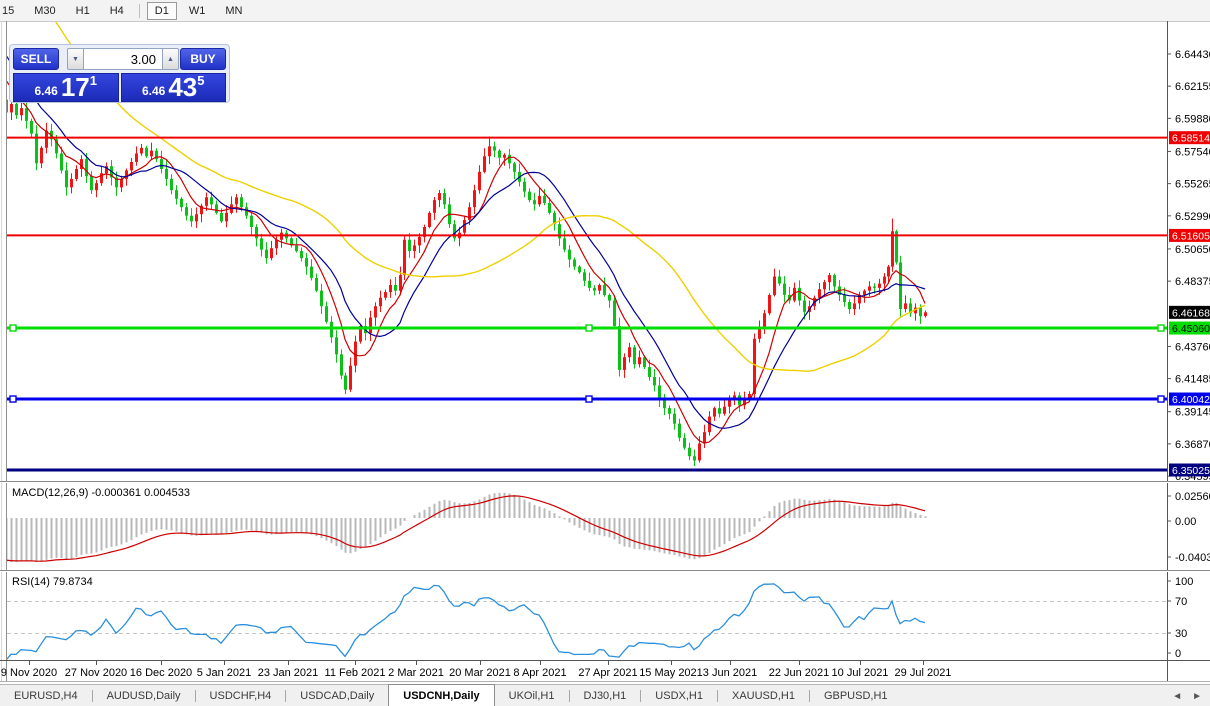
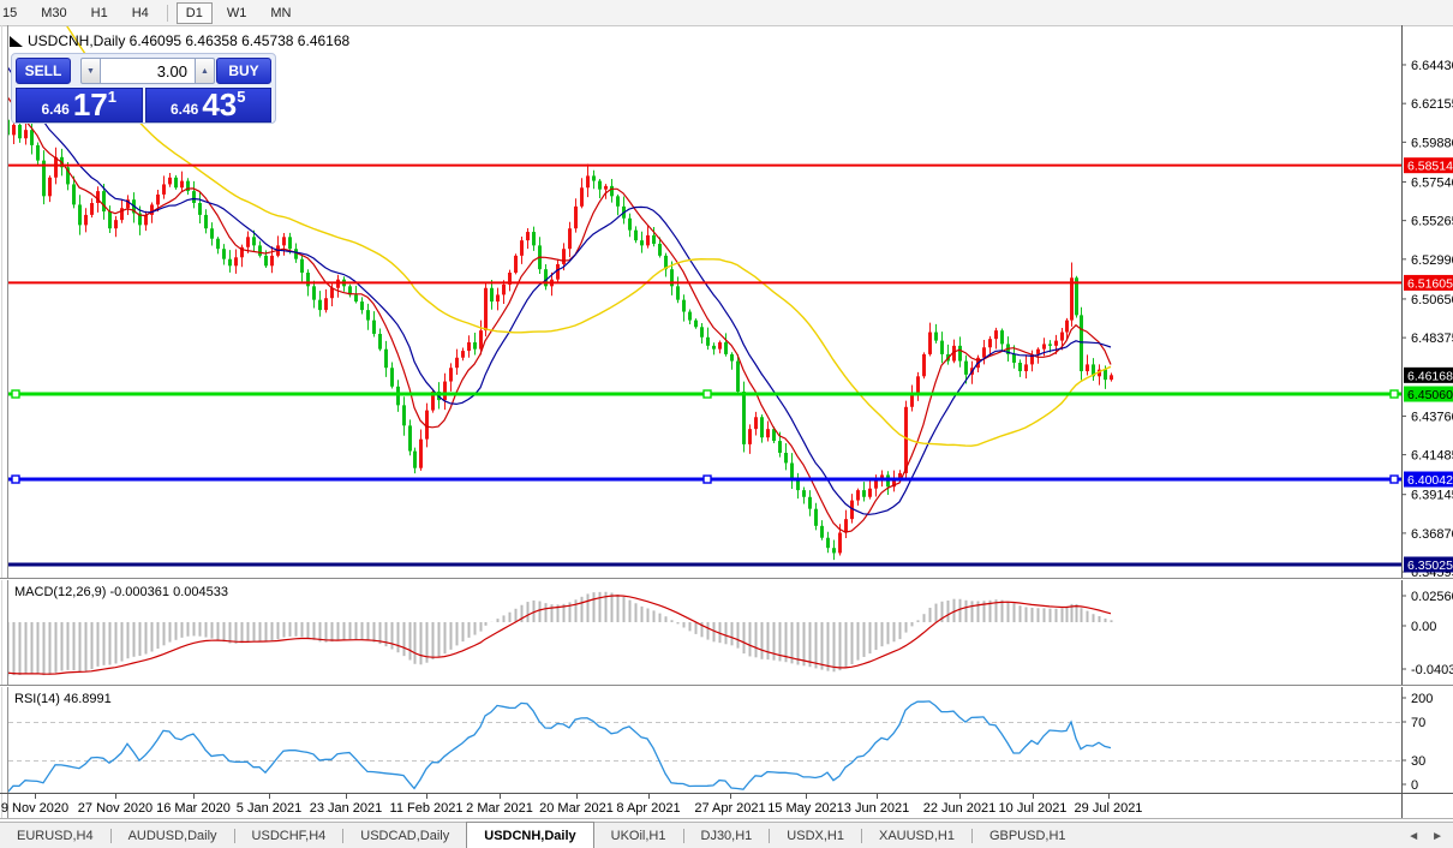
  15
  M30
  H1
  H4
  D1
  W1
  MN
  6.6443
  6.6215
  6.5988
  6.5754
  6.5526
  6.5299
  6.5065
  6.4837
  6.4376
  6.4148
  6.3914
  6.3687
  6.3459
  6.58514
  6.51605
  6.45060
  6.40042
  6.35025
  6.46168
  0.0256
  0.00
  -0.0403
- 100
+ 200
  70
  30
  0
  9 Nov 2020
  27 Nov 2020
- 16 Dec 2020
+ 16 Mar 2020
  5 Jan 2021
  23 Jan 2021
  11 Feb 2021
  2 Mar 2021
  20 Mar 2021
  8 Apr 2021
  27 Apr 2021
  15 May 2021
  3 Jun 2021
  22 Jun 2021
  10 Jul 2021
  29 Jul 2021
+ USDCNH,Daily 6.46095 6.46358 6.45738 6.46168
  SELL
  3.00
  BUY
  6.46
  17
  1
  6.46
  43
  5
  MACD(12,26,9) -0.000361 0.004533
- RSI(14) 79.8734
+ RSI(14) 46.8991
  EURUSD,H4
  AUDUSD,Daily
  USDCHF,H4
  USDCAD,Daily
  USDCNH,Daily
  UKOil,H1
  DJ30,H1
  USDX,H1
  XAUUSD,H1
  GBPUSD,H1
  ◄
  ►
